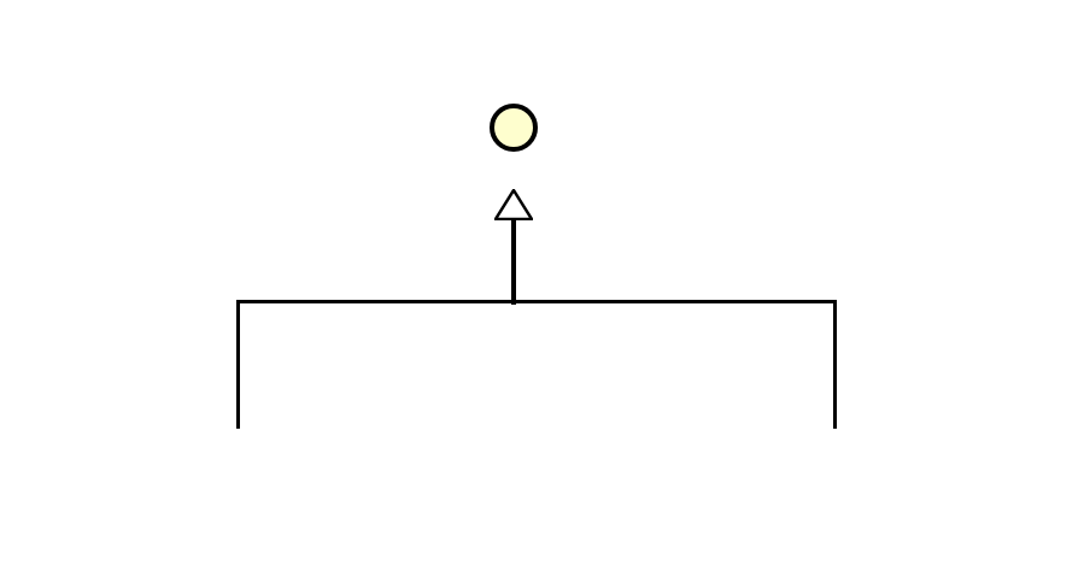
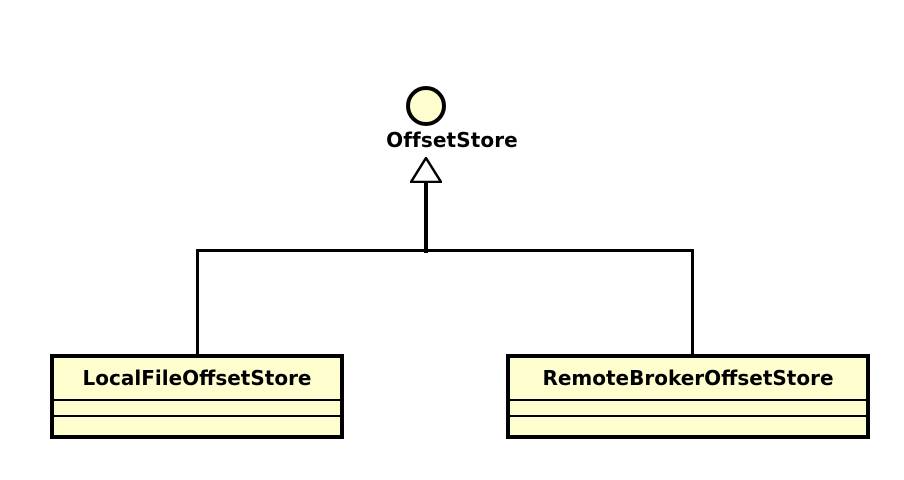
+ OffsetStore
+ LocalFileOffsetStore
+ RemoteBrokerOffsetStore
